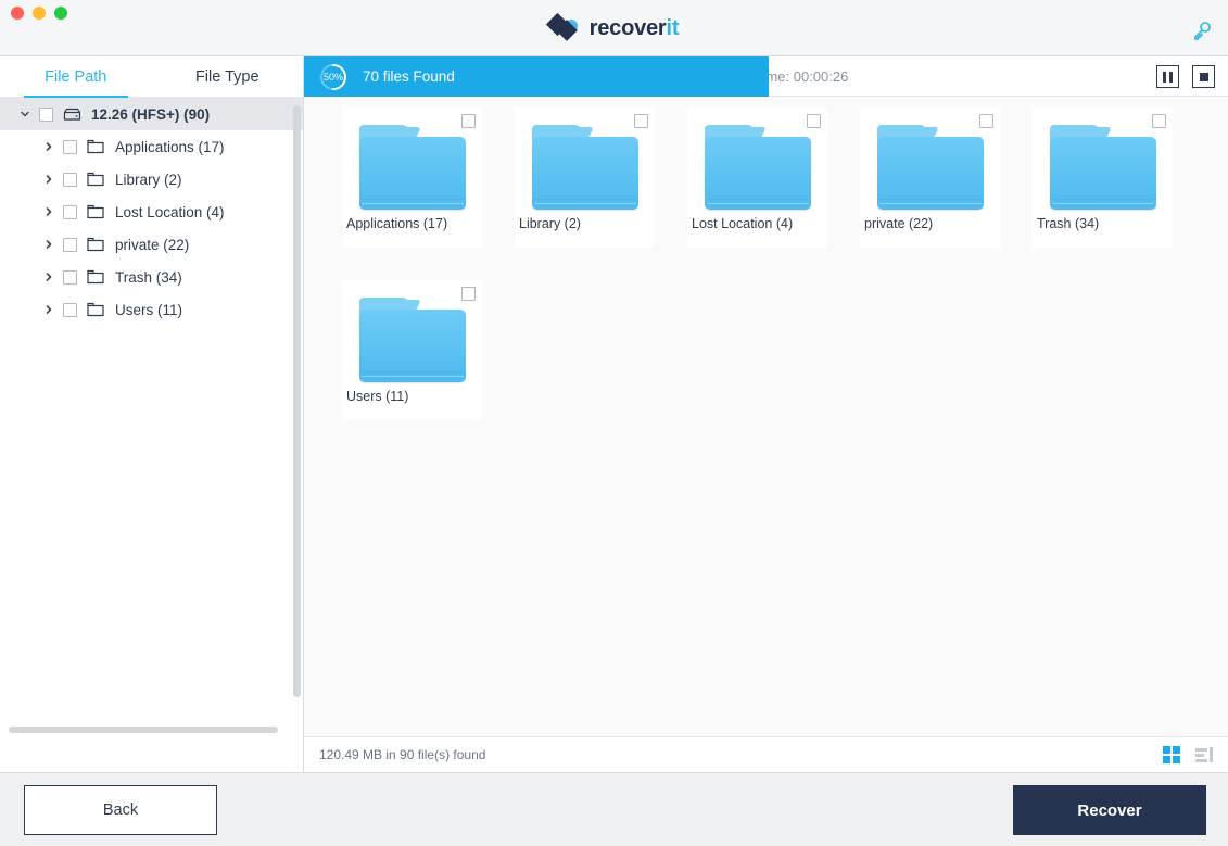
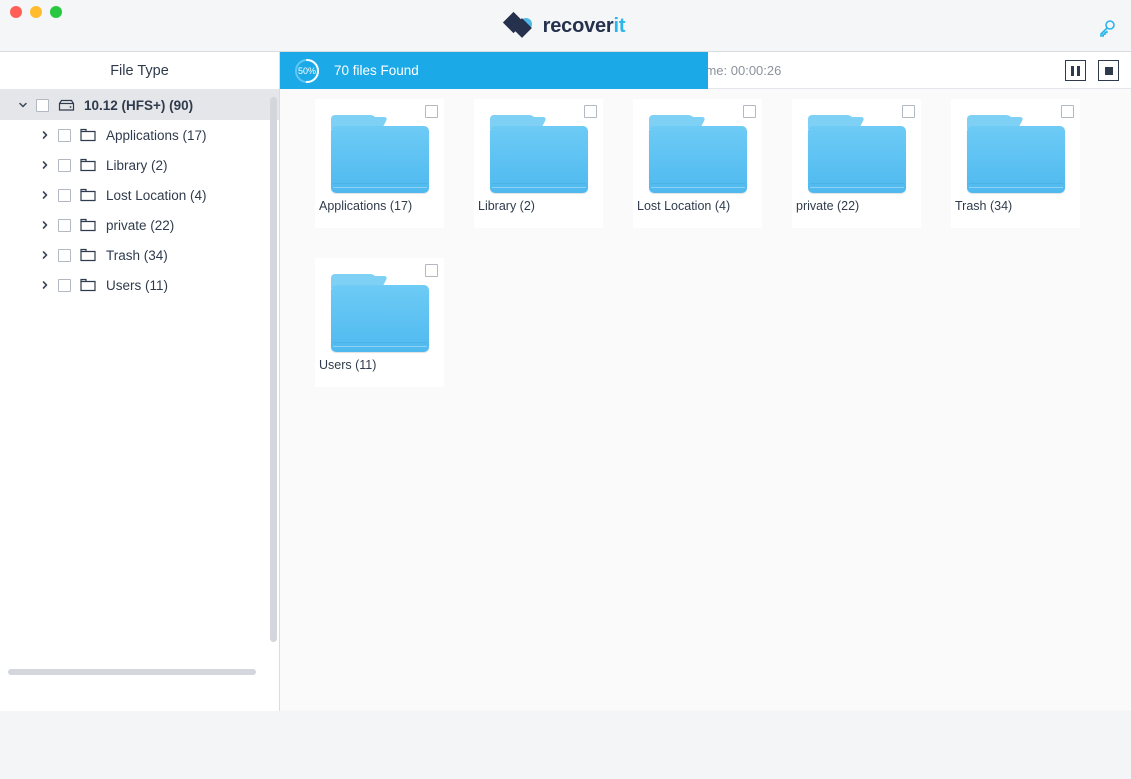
  recoverit
- File Path
  File Type
- 12.26 (HFS+) (90)
+ 10.12 (HFS+) (90)
  Applications (17)
  Library (2)
  Lost Location (4)
  private (22)
  Trash (34)
  Users (11)
  50%
  70 files Found
  Applications (17)
  Library (2)
  Lost Location (4)
  private (22)
  Trash (34)
  Users (11)
- 120.49 MB in 90 file(s) found
- Back
- Recover
